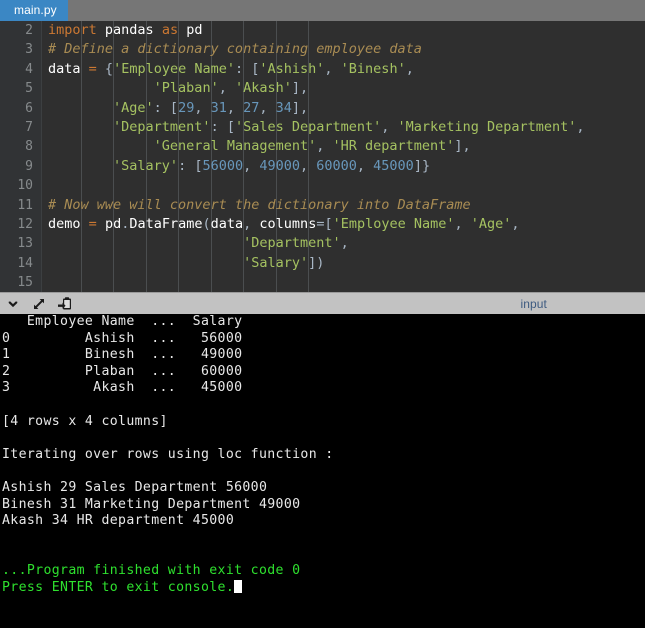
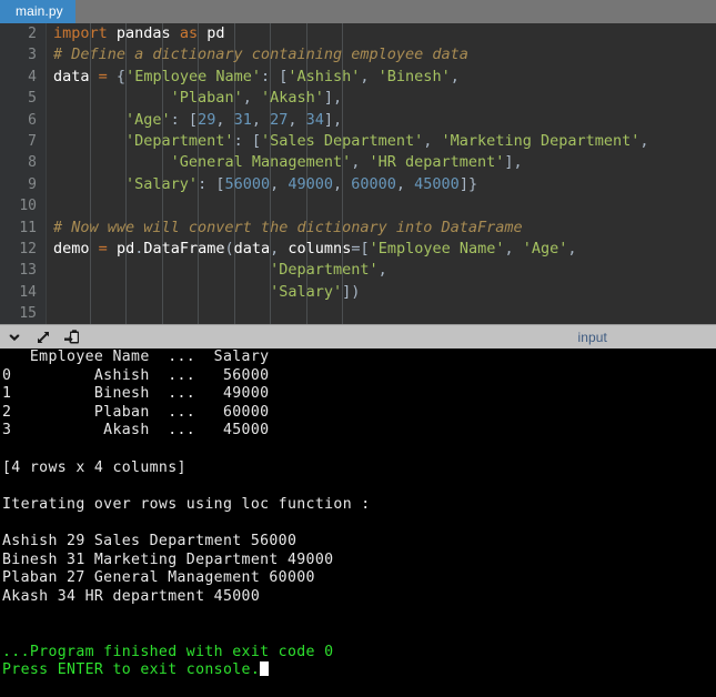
  main.py
  2
  import pandas as pd
  3
  # Define a dictionary containing employee data
  4
  data = {'Employee Name': ['Ashish', 'Binesh',
  5
  'Plaban', 'Akash'],
  6
  'Age': [29, 31, 27, 34],
  7
  'Department': ['Sales Department', 'Marketing Department',
  8
  'General Management', 'HR department'],
  9
  'Salary': [56000, 49000, 60000, 45000]}
  10
  11
  # Now wwe will convert the dictionary into DataFrame
  12
  demo = pd.DataFrame(data, columns=['Employee Name', 'Age',
  13
  'Department',
  14
  'Salary'])
  15
  input
  Employee Name ... Salary
  0 Ashish ... 56000
  1 Binesh ... 49000
  2 Plaban ... 60000
  3 Akash ... 45000
  [4 rows x 4 columns]
  Iterating over rows using loc function :
  Ashish 29 Sales Department 56000
  Binesh 31 Marketing Department 49000
+ Plaban 27 General Management 60000
  Akash 34 HR department 45000
  ...Program finished with exit code 0
  Press ENTER to exit console.
